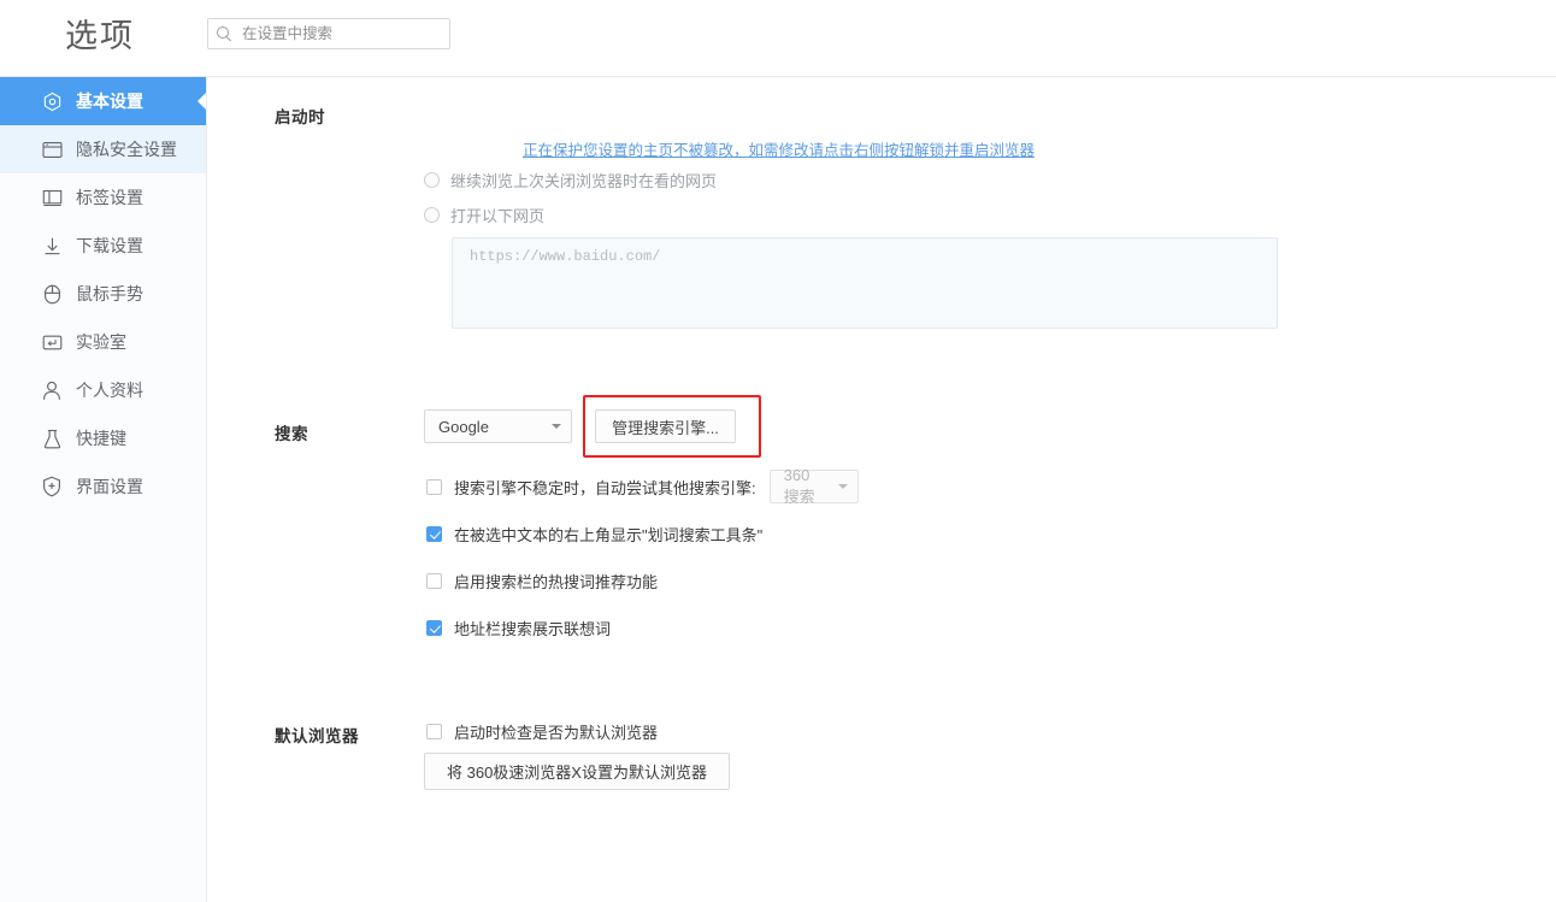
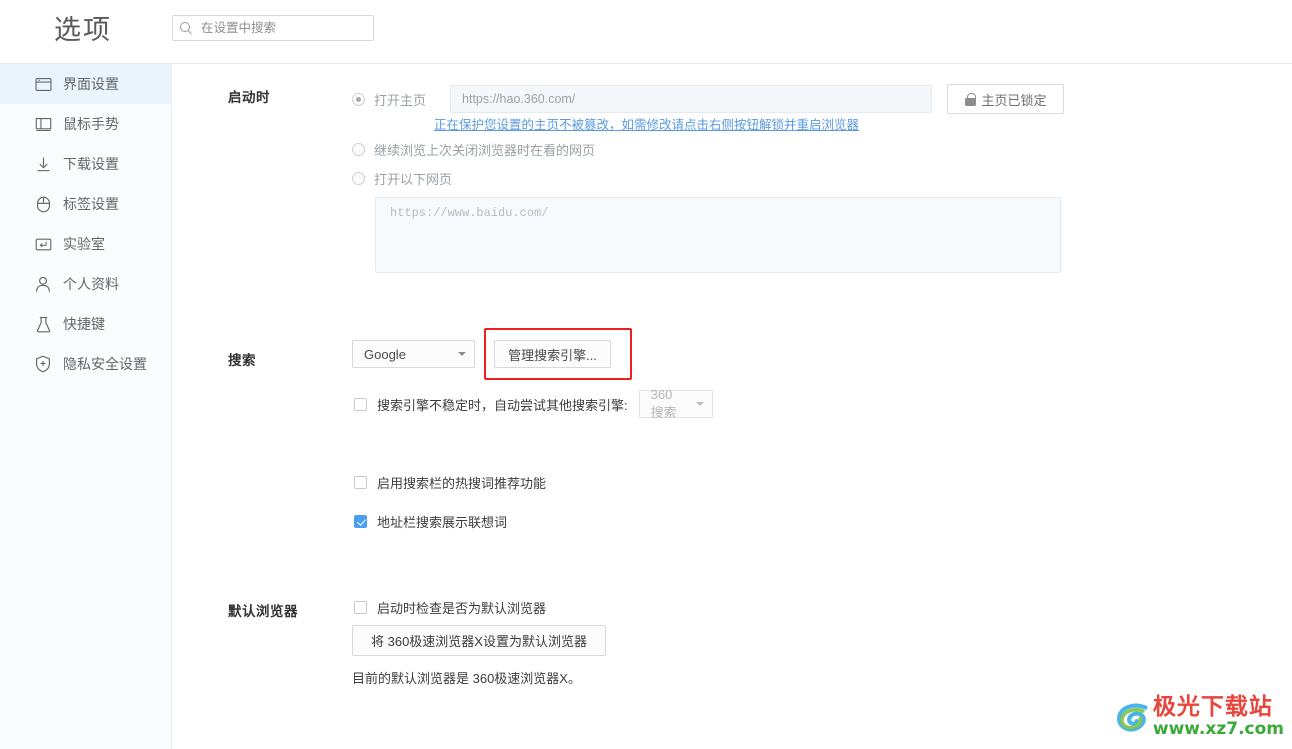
  选项
  在设置中搜索
- 基本设置
- 隐私安全设置
+ 界面设置
- 标签设置
+ 鼠标手势
  下载设置
- 鼠标手势
+ 标签设置
  实验室
  个人资料
  快捷键
- 界面设置
+ 隐私安全设置
  启动时
+ 打开主页
+ https://hao.360.com/
+ 主页已锁定
  正在保护您设置的主页不被篡改，如需修改请点击右侧按钮解锁并重启浏览器
  继续浏览上次关闭浏览器时在看的网页
  打开以下网页
  https://www.baidu.com/
  搜索
  Google
  管理搜索引擎...
  搜索引擎不稳定时，自动尝试其他搜索引擎:
  360搜索
- 在被选中文本的右上角显示"划词搜索工具条"
  启用搜索栏的热搜词推荐功能
  地址栏搜索展示联想词
  默认浏览器
  启动时检查是否为默认浏览器
  将 360极速浏览器X设置为默认浏览器
+ 目前的默认浏览器是 360极速浏览器X。
+ 极光下载站
+ www.xz7.com
